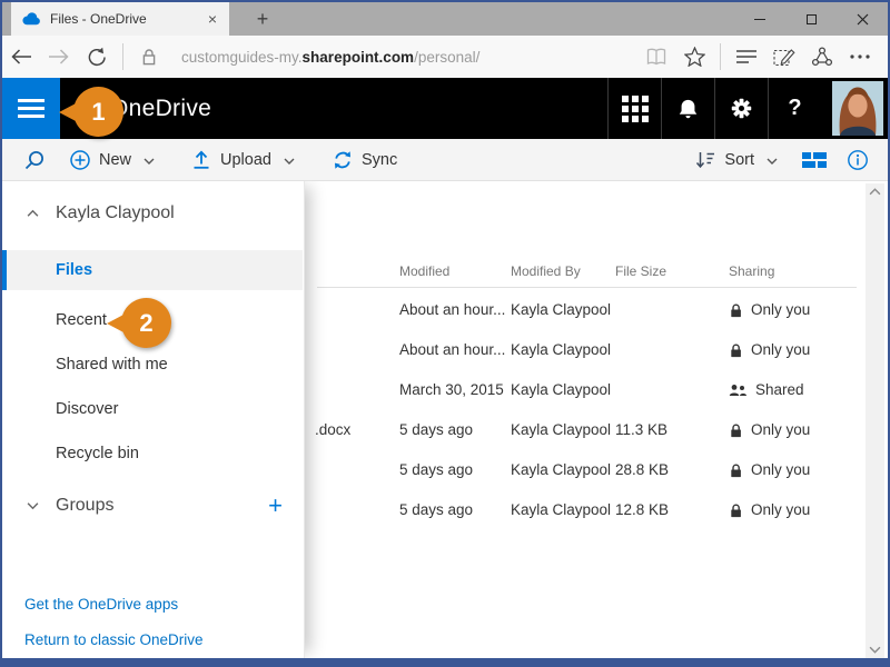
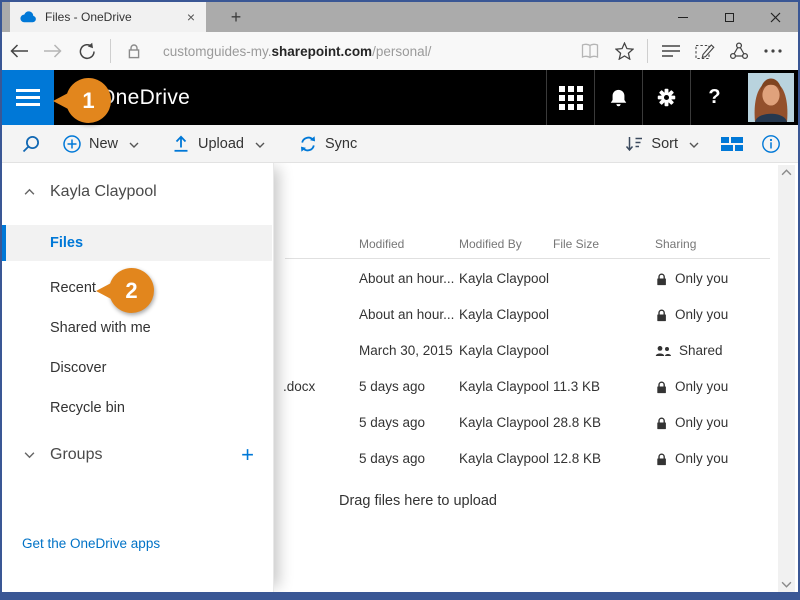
  Files - OneDrive
  ×
  +
  customguides-my.sharepoint.com/personal/
  neDrive
  ?
  New
  Upload
  Sync
  Sort
  Modified
  Modified By
  File Size
  Sharing
  About an hour...
  Kayla Claypool
  Only you
  About an hour...
  Kayla Claypool
  Only you
  March 30, 2015
  Kayla Claypool
  Shared
  .docx
  5 days ago
  Kayla Claypool
  11.3 KB
  Only you
  5 days ago
  Kayla Claypool
  28.8 KB
  Only you
  5 days ago
  Kayla Claypool
  12.8 KB
  Only you
+ Drag files here to upload
  Kayla Claypool
  Files
  Recent
  Shared with me
  Discover
  Recycle bin
  Groups
  +
  Get the OneDrive apps
- Return to classic OneDrive
  1
  2
